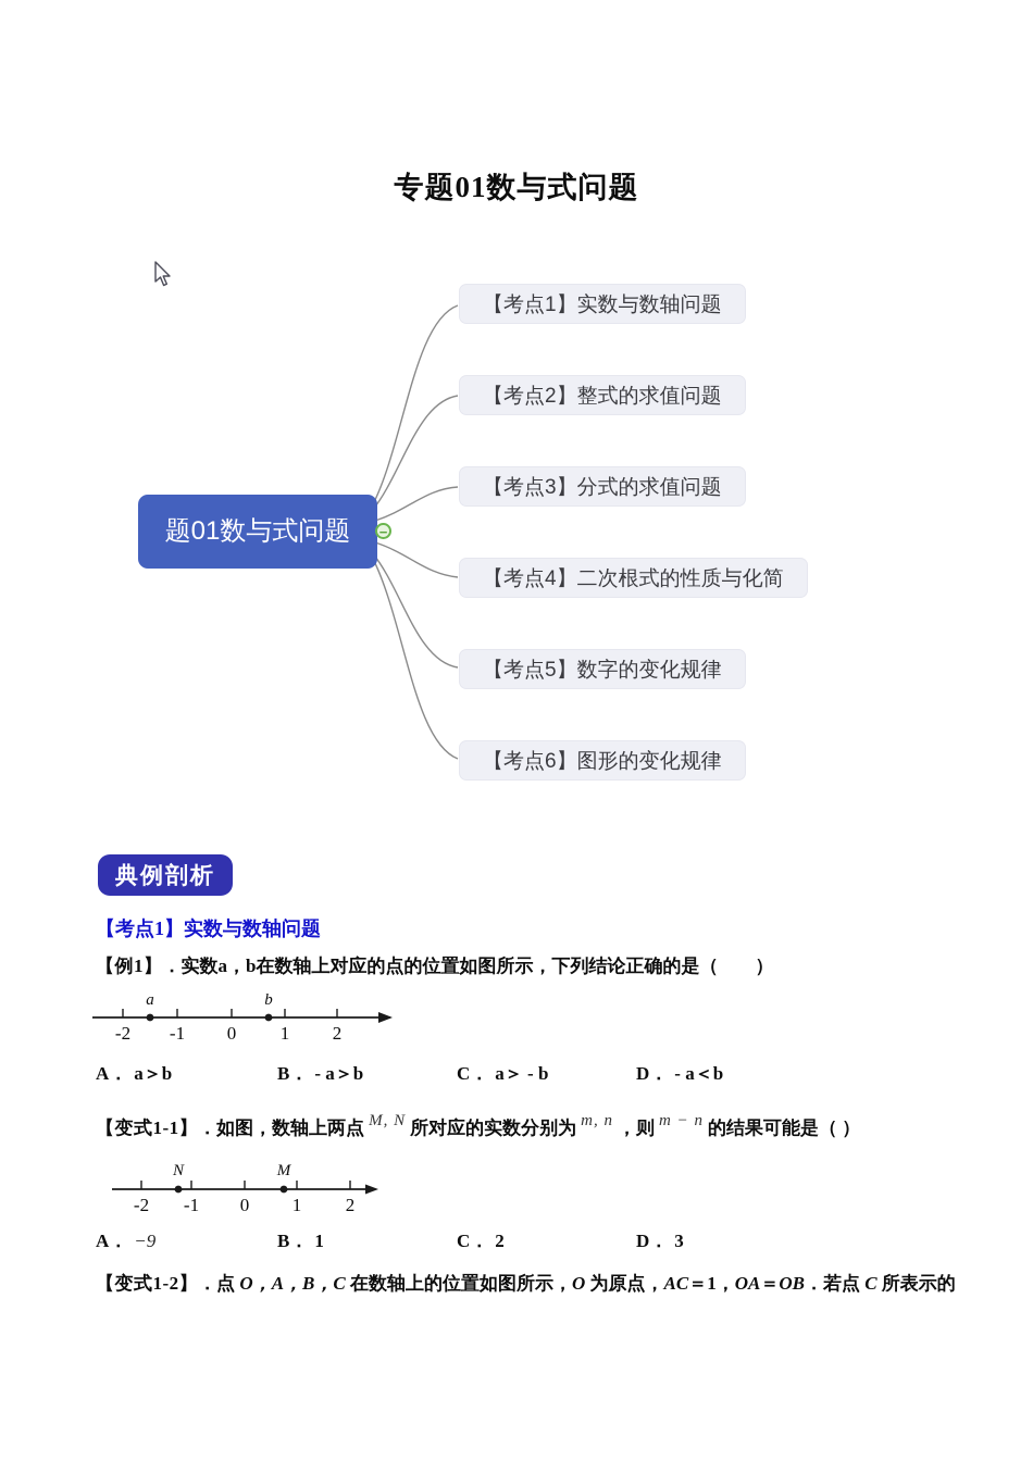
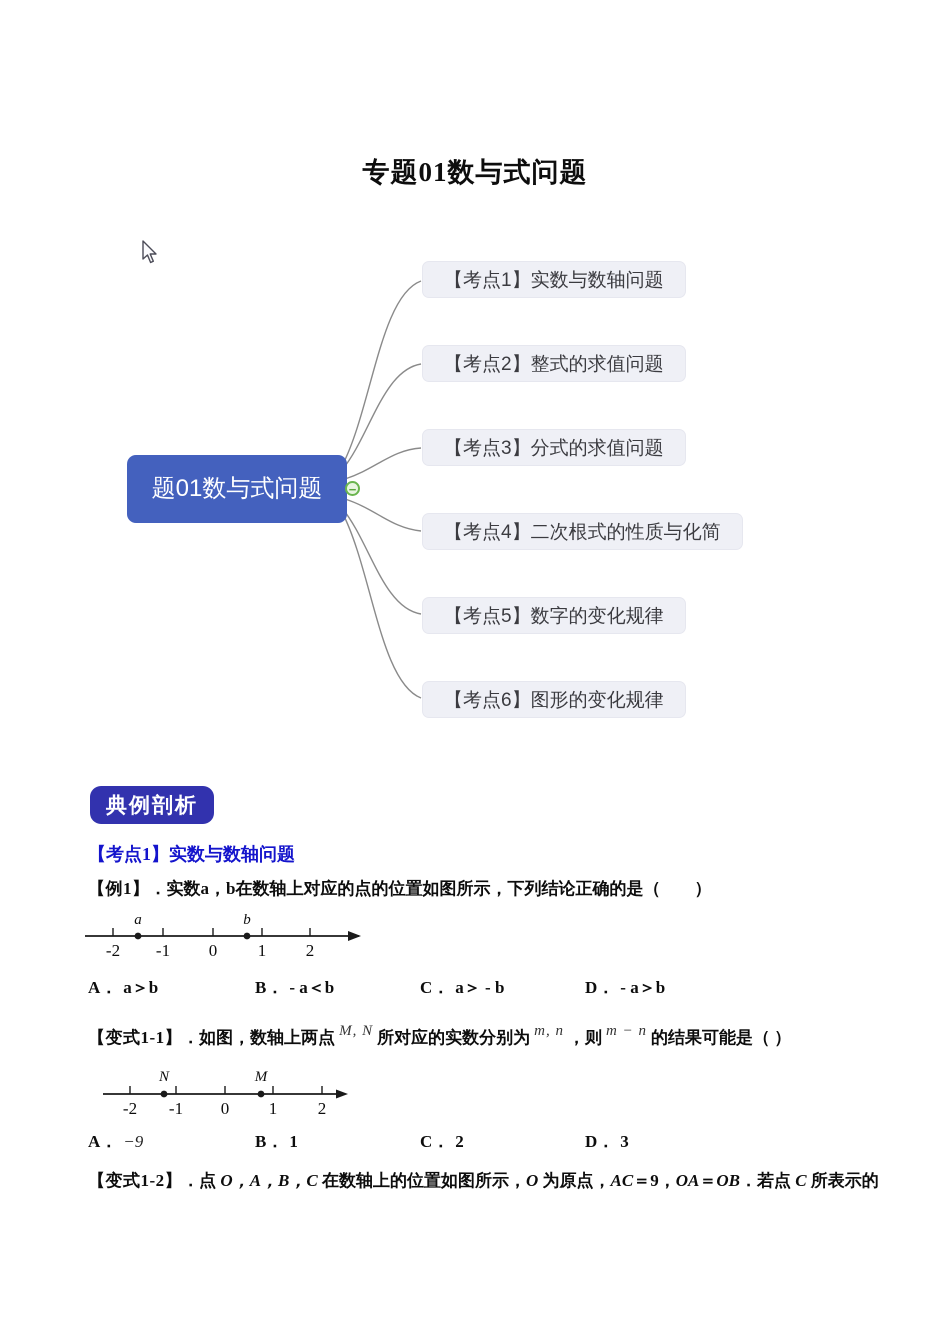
  专题01数与式问题
  题01数与式问题
  −
  【考点1】实数与数轴问题
  【考点2】整式的求值问题
  【考点3】分式的求值问题
  【考点4】二次根式的性质与化简
  【考点5】数字的变化规律
  【考点6】图形的变化规律
  典例剖析
  【考点1】实数与数轴问题
  【例1】．实数a，b在数轴上对应的点的位置如图所示，下列结论正确的是（ ）
  -2
  -1
  0
  1
  2
  a
  b
  A． a＞b
- B． - a＞b
+ B． - a＜b
  C． a＞ - b
- D． - a＜b
+ D． - a＞b
  【变式1-1】．如图，数轴上两点 M, N 所对应的实数分别为 m, n ，则 m − n 的结果可能是（ ）
  -2
  -1
  0
  1
  2
  N
  M
  A． −9
  B． 1
  C． 2
  D． 3
- 【变式1-2】．点 O，A，B，C 在数轴上的位置如图所示，O 为原点，AC＝1，OA＝OB．若点 C 所表示的
+ 【变式1-2】．点 O，A，B，C 在数轴上的位置如图所示，O 为原点，AC＝9，OA＝OB．若点 C 所表示的
